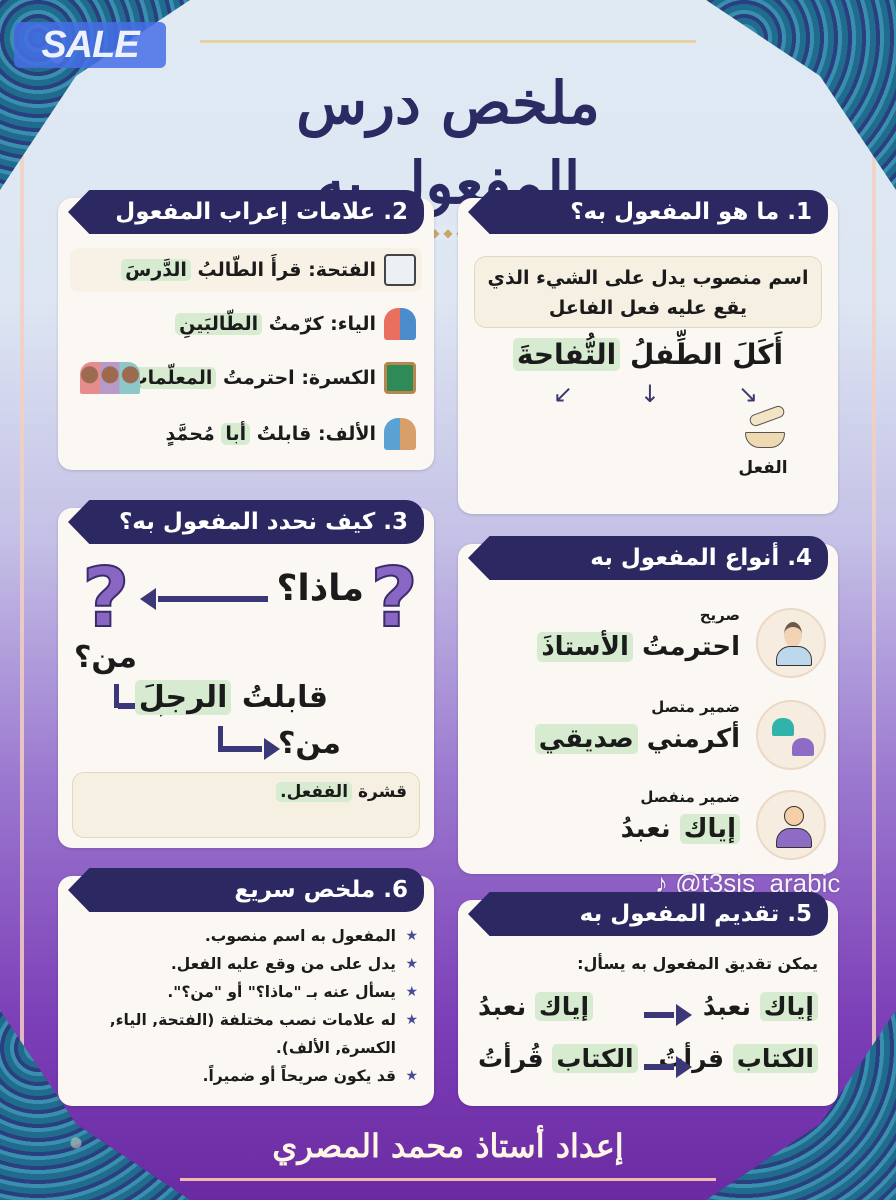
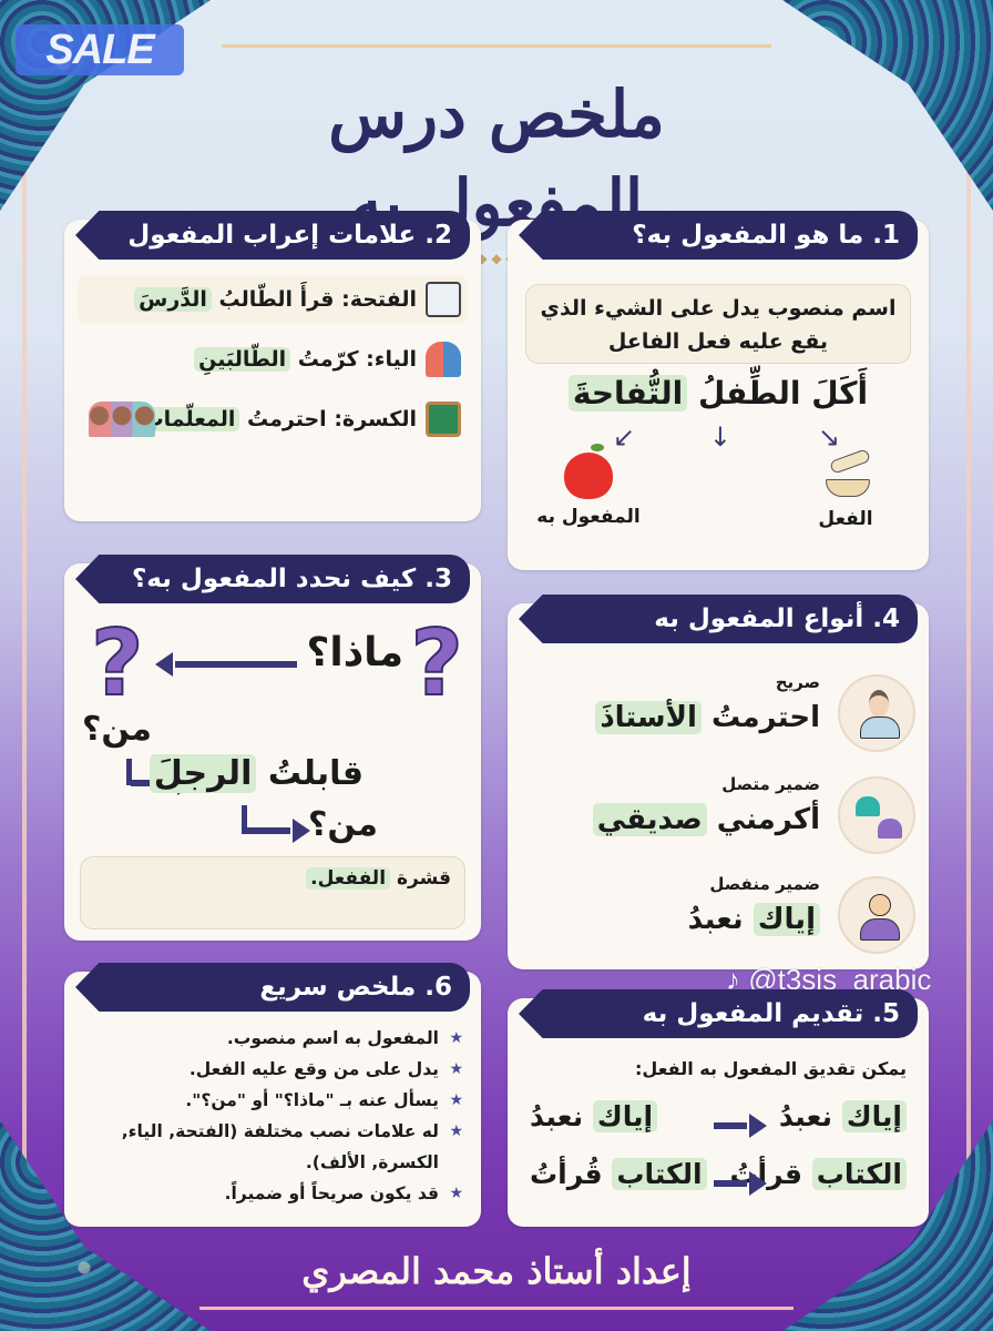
  SALE
  ملخص درس المفعول به
  1. ما هو المفعول به؟
  اسم منصوب يدل على الشيء الذي يقع عليه فعل الفاعل
  أَكَلَ الطِّفلُ التُّفاحةَ
  ↘
  ↓
  ↙
  الفعل
+ المفعول به
  2. علامات إعراب المفعول
  الفتحة: قرأَ الطّالبُ الدَّرسَ
  الياء: كرّمتُ الطّالبَينِ
  الكسرة: احترمتُ المعلّما
- الألف: قابلتُ أبا مُحمَّدٍ
  3. كيف نحدد المفعول به؟
  ?
  ماذا؟
  ?
  من؟
  قابلتُ الرجلَ
  من؟
  قشرة الففعل.
  4. أنواع المفعول به
  صريح
  احترمتُ الأستاذَ
  ضمير متصل
  أكرمني صديقي
  ضمير منفصل
  إياك نعبدُ
  ♪ @t3sis_arabic
  5. تقديم المفعول به
- يمكن تقديق المفعول به يسأل:
+ يمكن تقديق المفعول به الفعل:
  إياك نعبدُ
  إياك نعبدُ
  الكتاب قرتُ
  الكتاب قُرأتُ
  6. ملخص سريع
  ★
  المفعول به اسم منصوب.
  ★
  يدل على من وقع عليه الفعل.
  ★
  يسأل عنه بـ "ماذا؟" أو "من؟".
  ★
  له علامات نصب مختلفة (الفتحة, الياء,
  الكسرة, الألف).
  ★
  قد يكون صريحاً أو ضميراً.
  إعداد أستاذ محمد المصري
